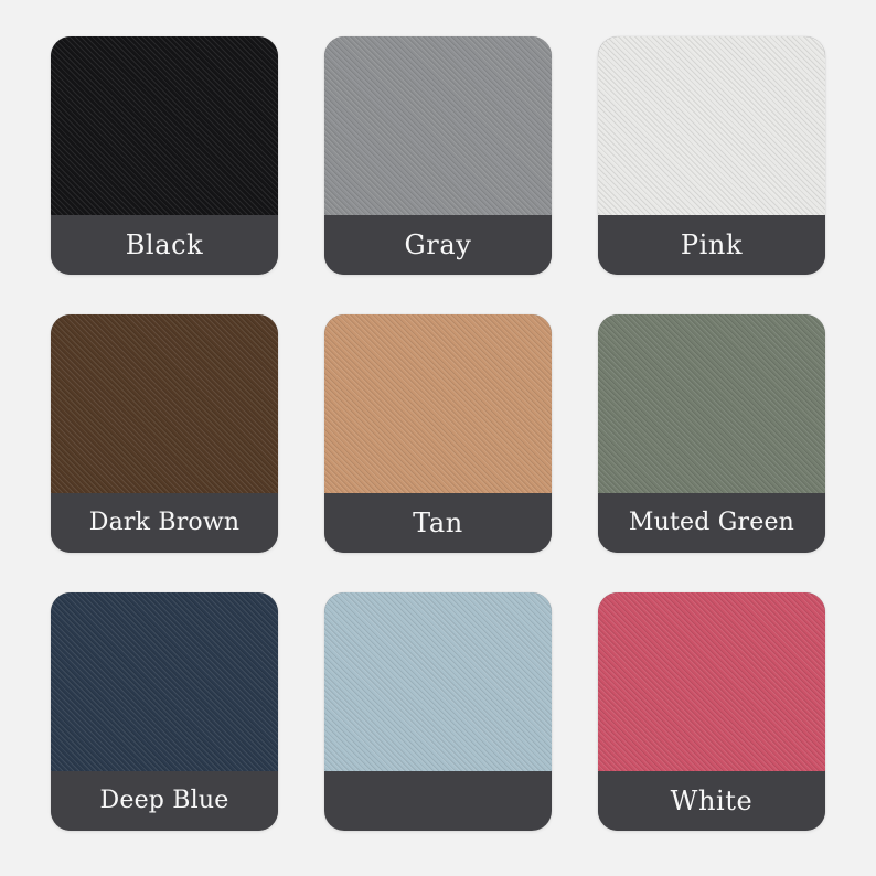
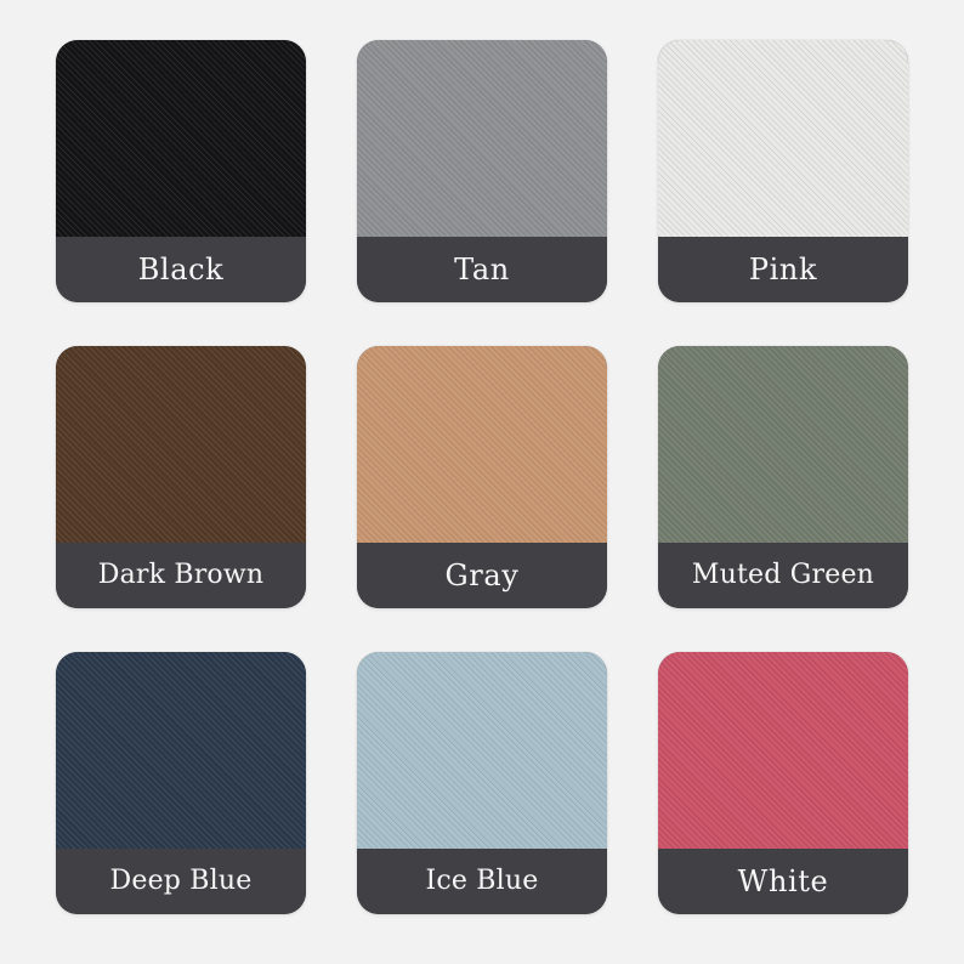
  Black
- Gray
+ Tan
  Pink
  Dark Brown
- Tan
+ Gray
  Muted Green
  Deep Blue
+ Ice Blue
  White
